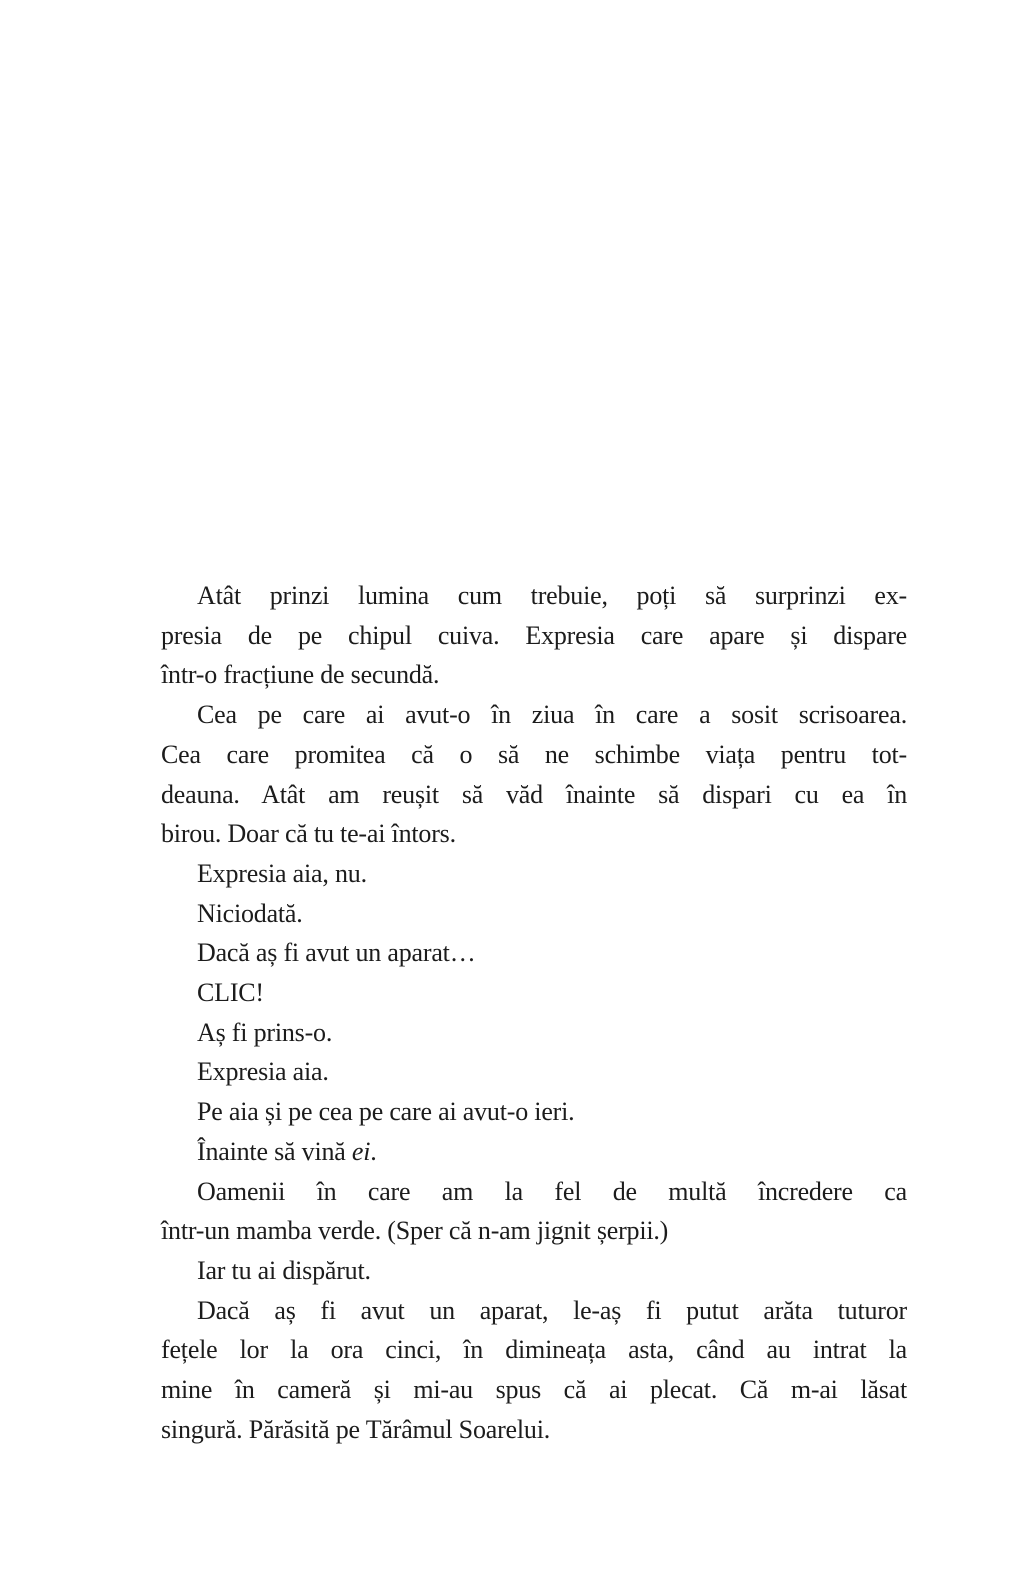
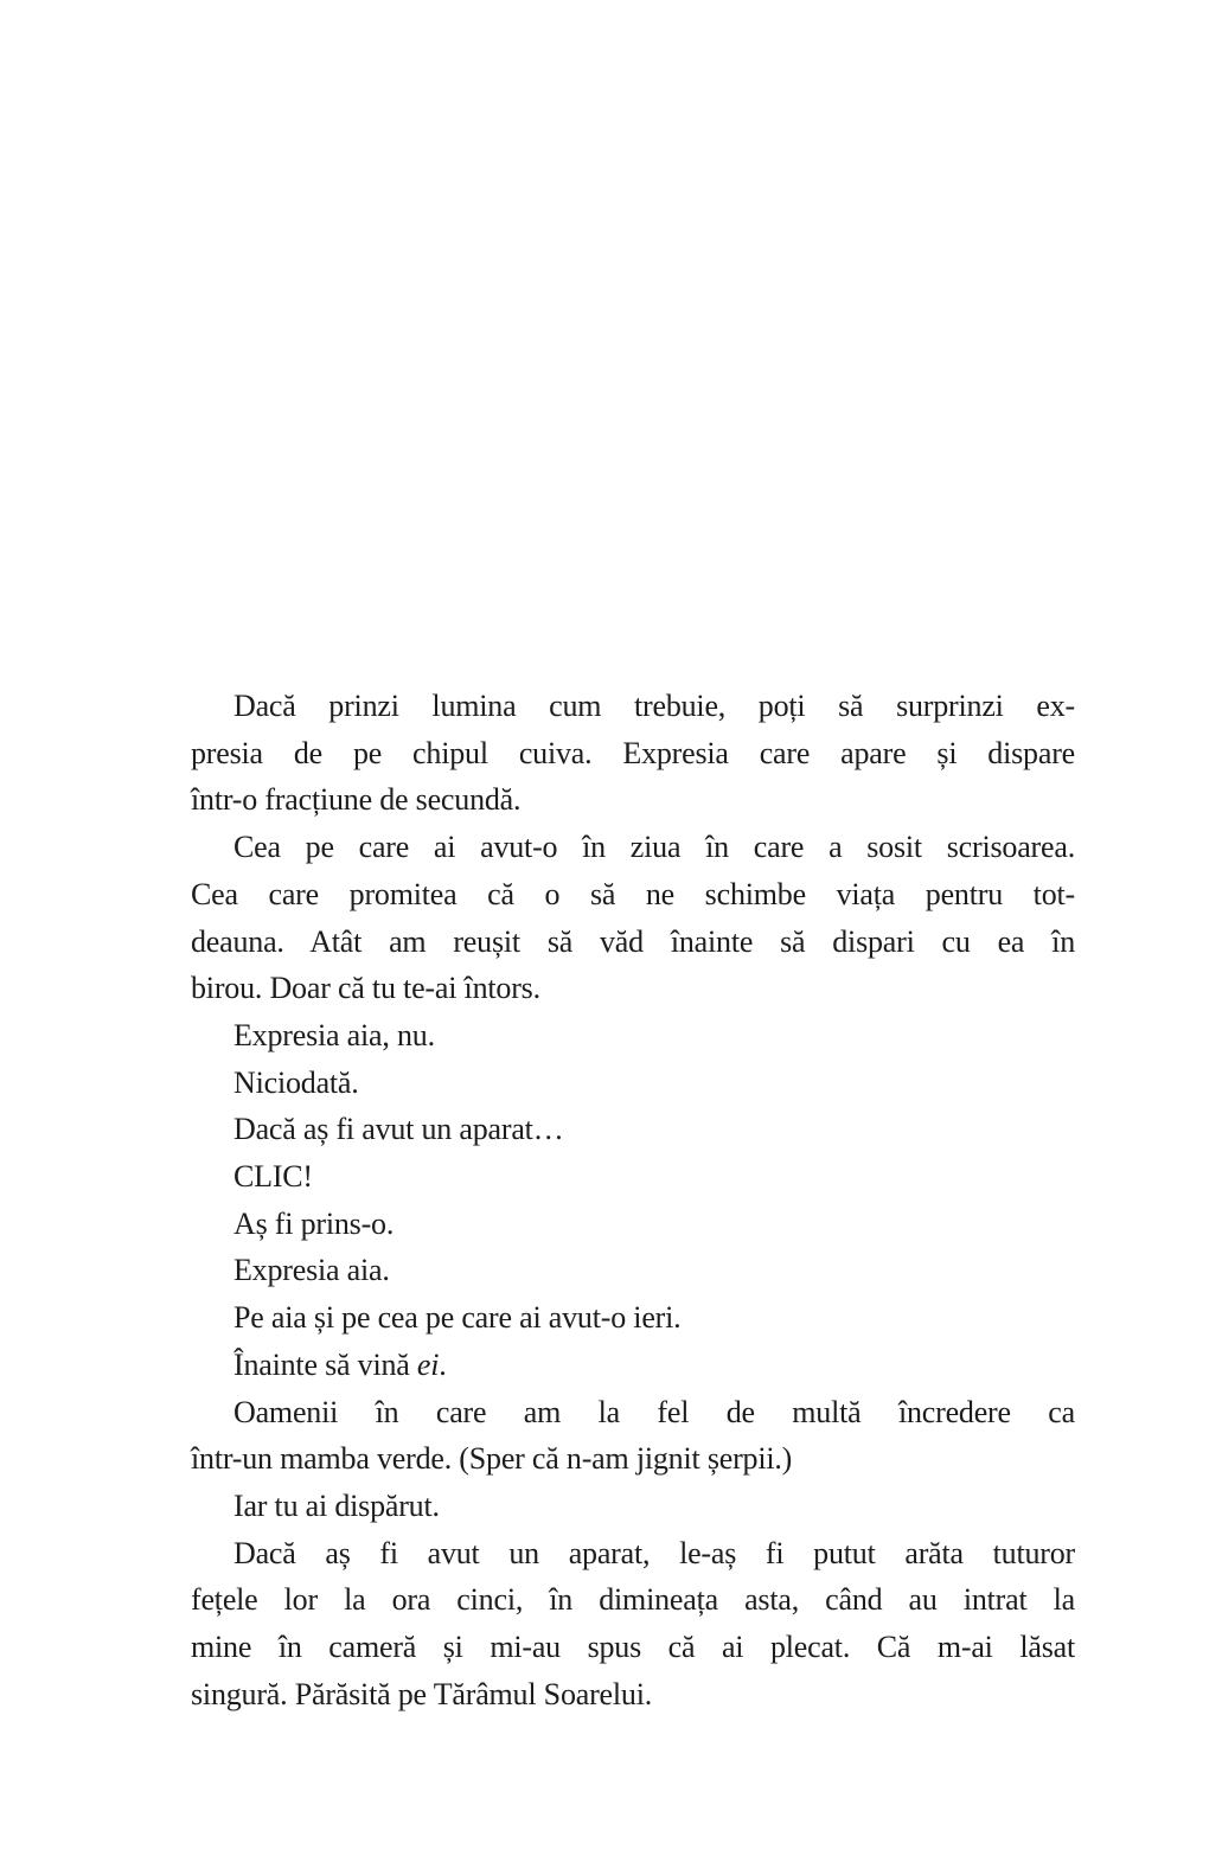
- Atât prinzi lumina cum trebuie, poți să surprinzi ex-
+ Dacă prinzi lumina cum trebuie, poți să surprinzi ex-
  presia de pe chipul cuiva. Expresia care apare și dispare
  într-o fracțiune de secundă.
  Cea pe care ai avut-o în ziua în care a sosit scrisoarea.
  Cea care promitea că o să ne schimbe viața pentru tot-
  deauna. Atât am reușit să văd înainte să dispari cu ea în
  birou. Doar că tu te-ai întors.
  Expresia aia, nu.
  Niciodată.
  Dacă aș fi avut un aparat…
  CLIC!
  Aș fi prins-o.
  Expresia aia.
  Pe aia și pe cea pe care ai avut-o ieri.
  Înainte să vină ei.
  Oamenii în care am la fel de multă încredere ca
  într-un mamba verde. (Sper că n-am jignit șerpii.)
  Iar tu ai dispărut.
  Dacă aș fi avut un aparat, le-aș fi putut arăta tuturor
  fețele lor la ora cinci, în dimineața asta, când au intrat la
  mine în cameră și mi-au spus că ai plecat. Că m-ai lăsat
  singură. Părăsită pe Tărâmul Soarelui.
